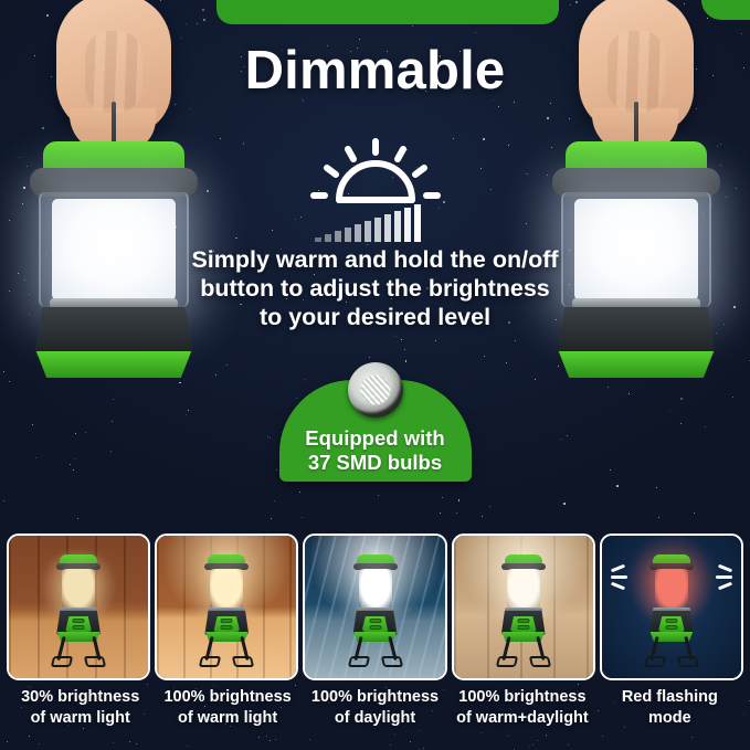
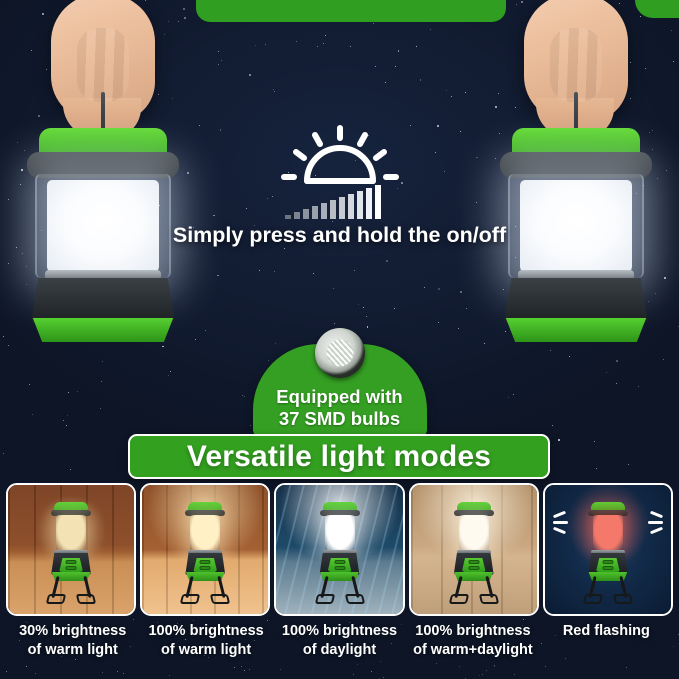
- Dimmable
- Simply warm and hold the on/off
+ Simply press and hold the on/off
- button to adjust the brightness
- to your desired level
  Equipped with
  37 SMD bulbs
+ Versatile light modes
  30% brightness
  of warm light
  100% brightness
  of warm light
  100% brightness
  of daylight
  100% brightness
  of warm+daylight
  Red flashing
- mode
